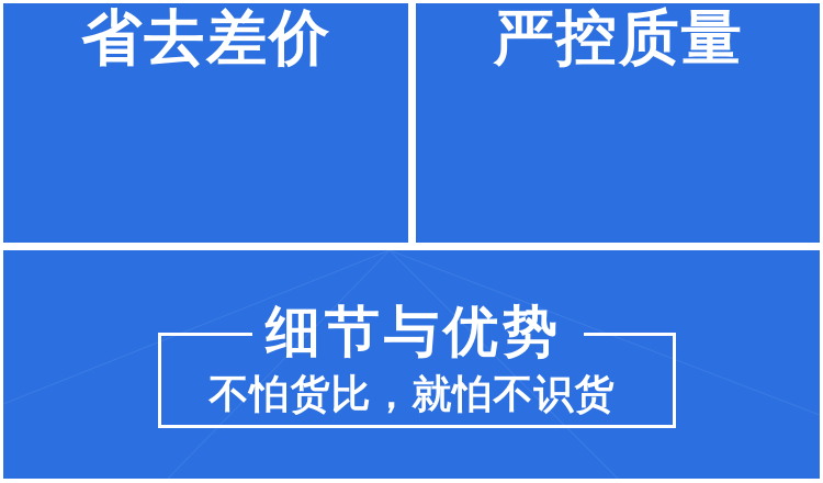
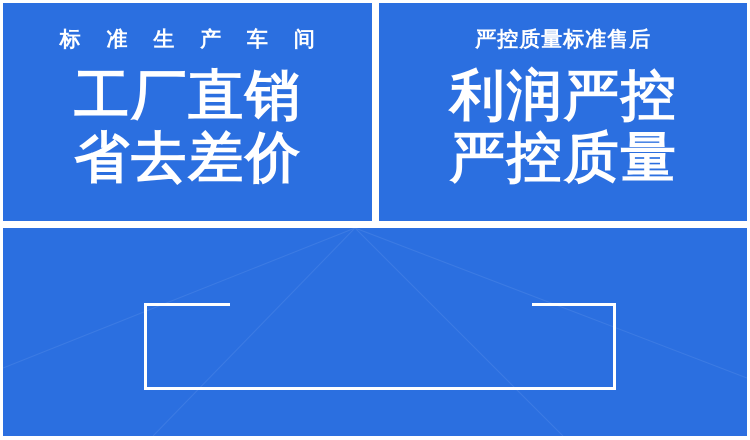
+ 标 准 生 产 车 间
+ 工厂直销
  省去差价
+ 严控质量标准售后
+ 利润严控
  严控质量
- 细节与优势
- 不怕货比，就怕不识货
